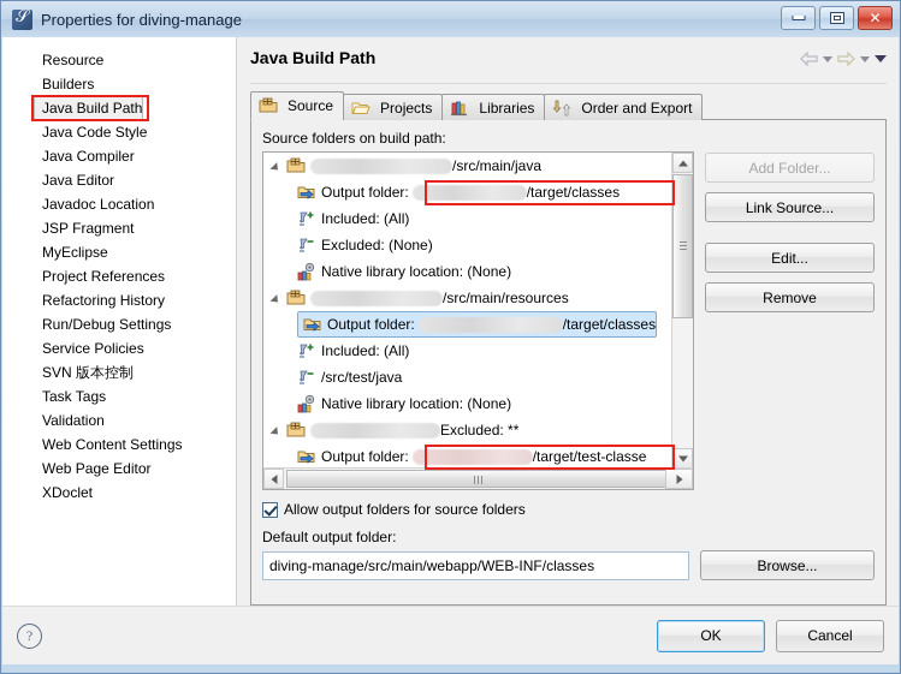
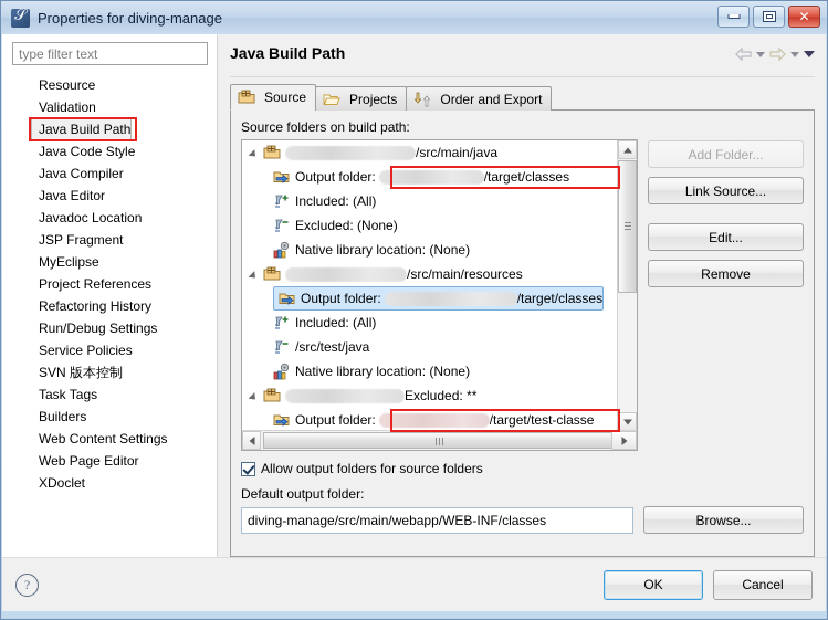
  Properties for diving-manage
  ✕
+ type filter text
  Resource
- Builders
+ Validation
  Java Build Path
  Java Code Style
  Java Compiler
  Java Editor
  Javadoc Location
  JSP Fragment
  MyEclipse
  Project References
  Refactoring History
  Run/Debug Settings
  Service Policies
  SVN 版本控制
  Task Tags
- Validation
+ Builders
  Web Content Settings
  Web Page Editor
  XDoclet
  Java Build Path
  Source
  Projects
- Libraries
  Order and Export
  Source folders on build path:
  /src/main/java
  Output folder:
  /target/classes
  Included: (All)
  Excluded: (None)
  Native library location: (None)
  /src/main/resources
  Output folder:
  /target/classes
  Included: (All)
  /src/test/java
  Native library location: (None)
  Excluded: **
  Output folder:
  /target/test-classe
  Add Folder...
  Link Source...
  Edit...
  Remove
  Allow output folders for source folders
  Default output folder:
  diving-manage/src/main/webapp/WEB-INF/classes
  Browse...
  ?
  OK
  Cancel
